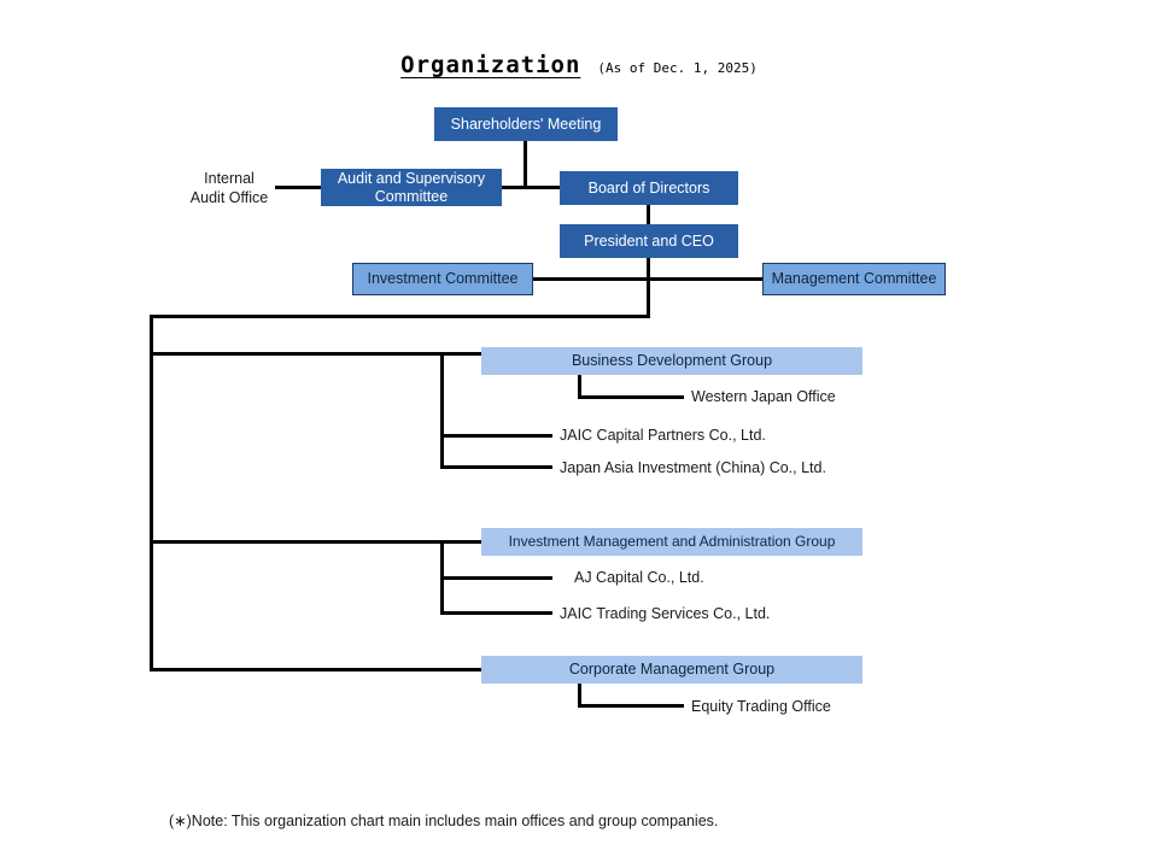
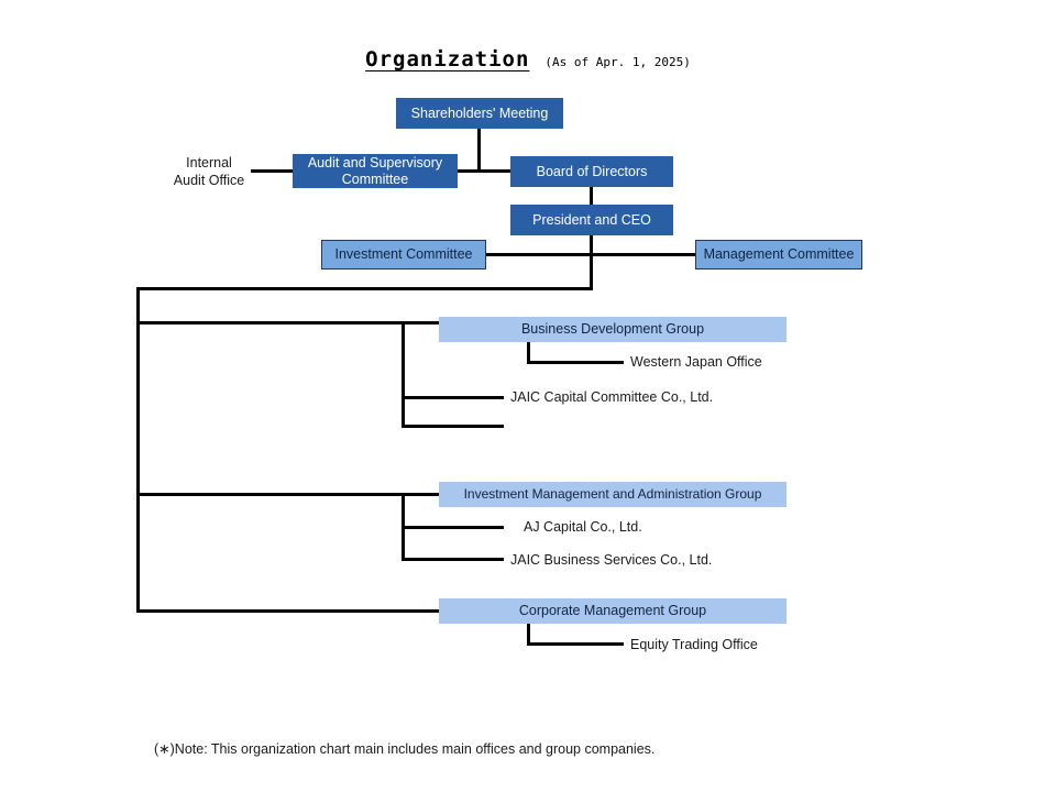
- Organization (As of Dec. 1, 2025)
+ Organization (As of Apr. 1, 2025)
  Shareholders' Meeting
  Audit and Supervisory Committee
  Board of Directors
  Internal
  Audit Office
  President and CEO
  Investment Committee
  Management Committee
  Business Development Group
  Investment Management and Administration Group
  Corporate Management Group
  Western Japan Office
- JAIC Capital Partners Co., Ltd.
+ JAIC Capital Committee Co., Ltd.
- Japan Asia Investment (China) Co., Ltd.
  AJ Capital Co., Ltd.
- JAIC Trading Services Co., Ltd.
+ JAIC Business Services Co., Ltd.
  Equity Trading Office
  (∗)Note: This organization chart main includes main offices and group companies.
